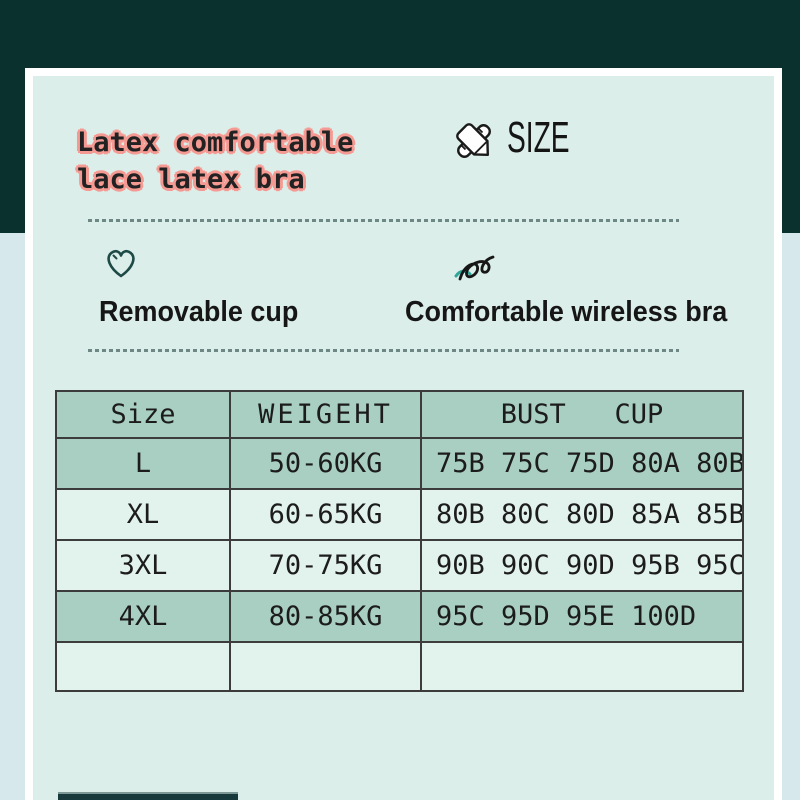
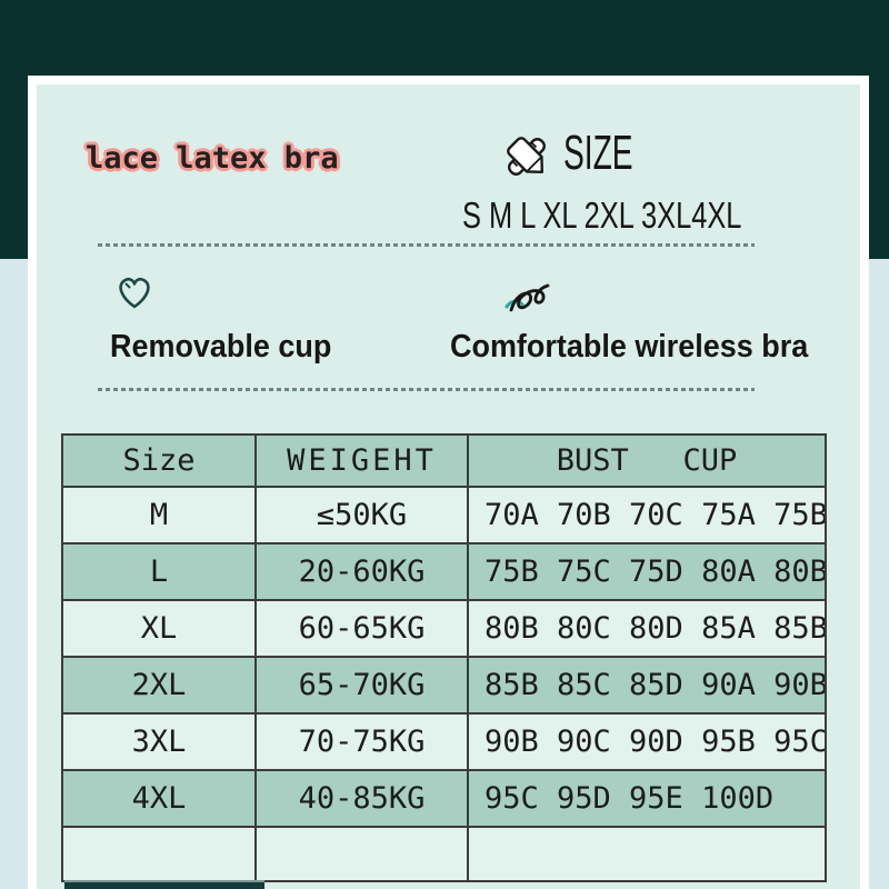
- Latex comfortable
  lace latex bra
  SIZE
+ S M L XL 2XL 3XL4XL
  Removable cup
  Comfortable wireless bra
  Size	WEIGEHT	BUST CUP
+ M	≤50KG	70A 70B 70C 75A 75B
- L	50-60KG	75B 75C 75D 80A 80B
+ L	20-60KG	75B 75C 75D 80A 80B
  XL	60-65KG	80B 80C 80D 85A 85B
+ 2XL	65-70KG	85B 85C 85D 90A 90B
  3XL	70-75KG	90B 90C 90D 95B 95C
- 4XL	80-85KG	95C 95D 95E 100D
+ 4XL	40-85KG	95C 95D 95E 100D
